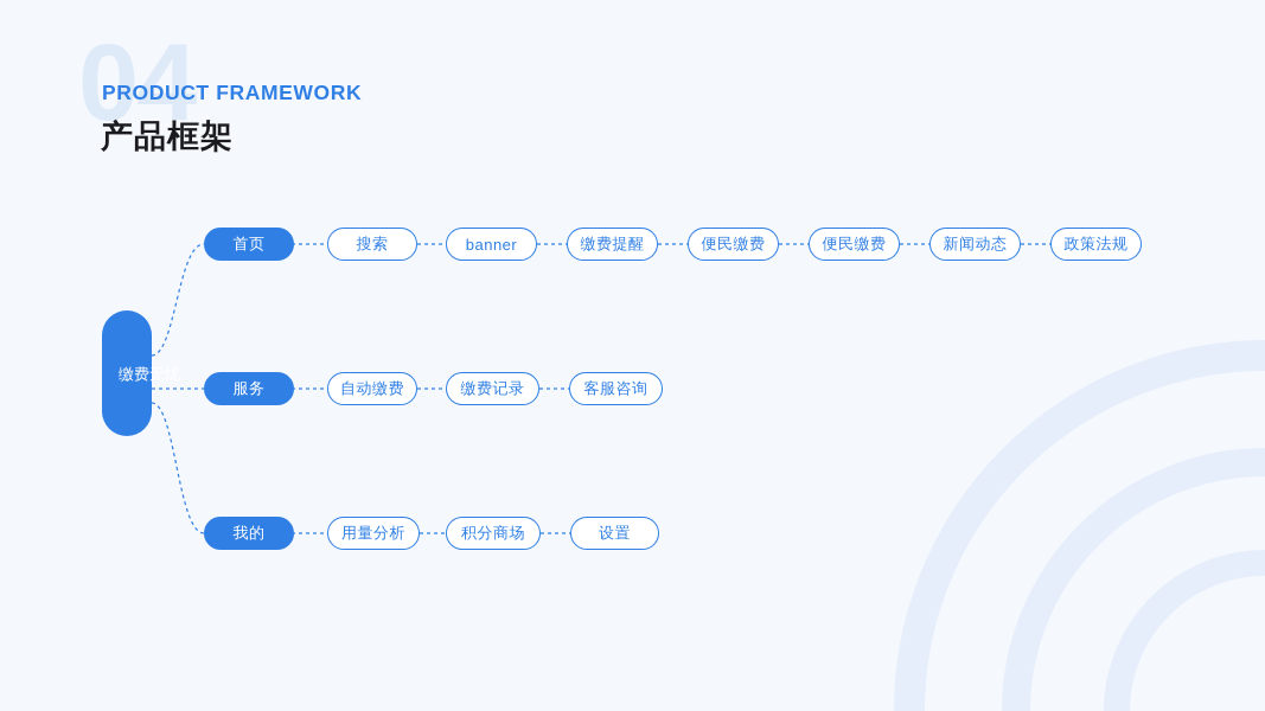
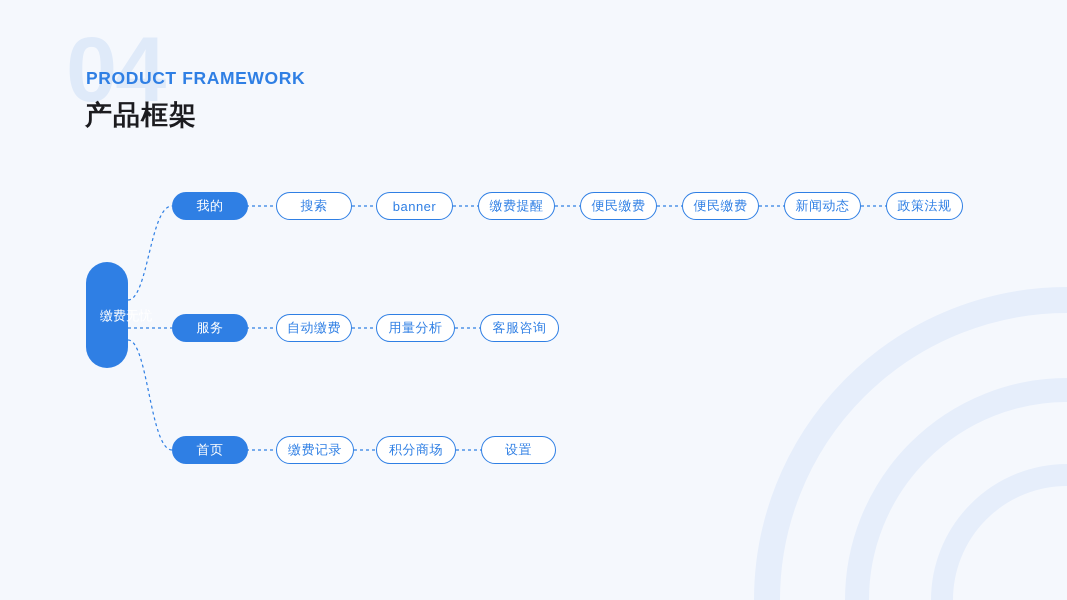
  04
  PRODUCT FRAMEWORK
  产品框架
  缴费无忧
- 首页
+ 我的
  搜索
  banner
  缴费提醒
  便民缴费
  便民缴费
  新闻动态
  政策法规
  服务
  自动缴费
- 缴费记录
+ 用量分析
  客服咨询
- 我的
+ 首页
- 用量分析
+ 缴费记录
  积分商场
  设置
